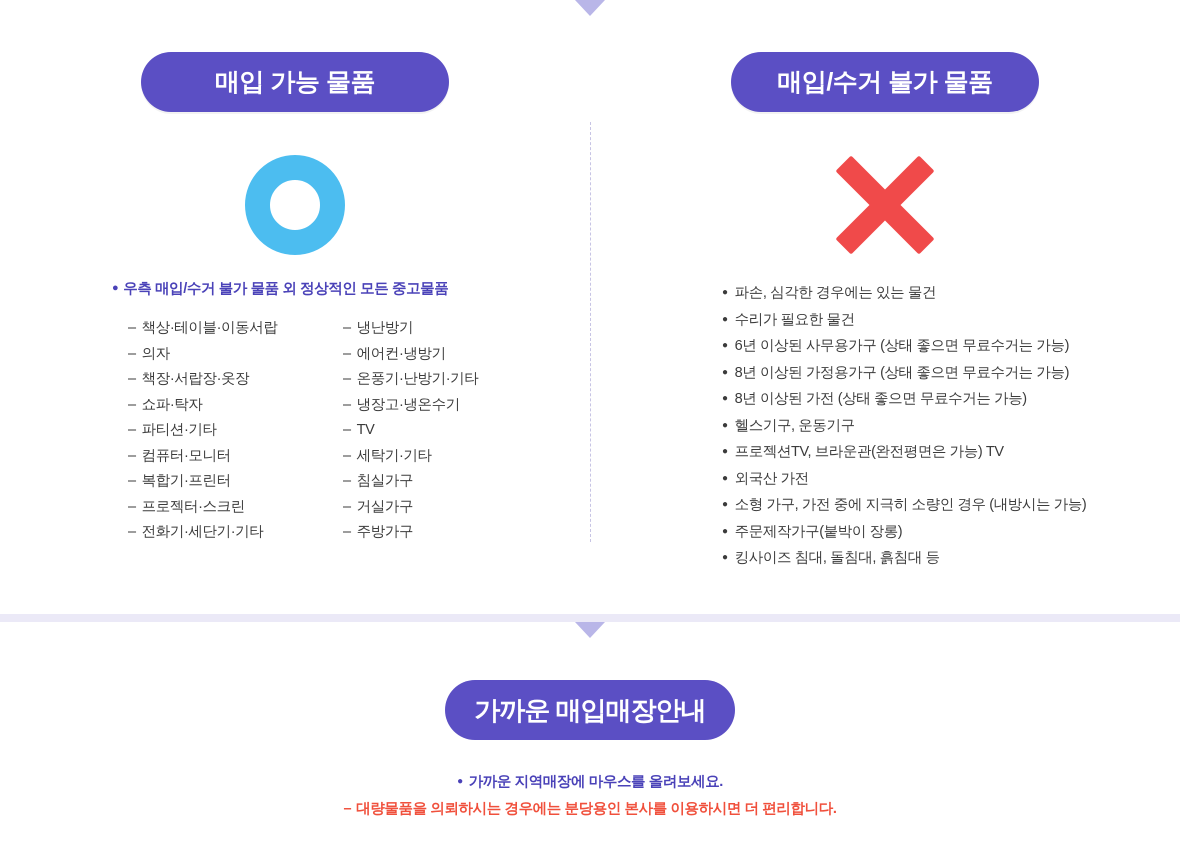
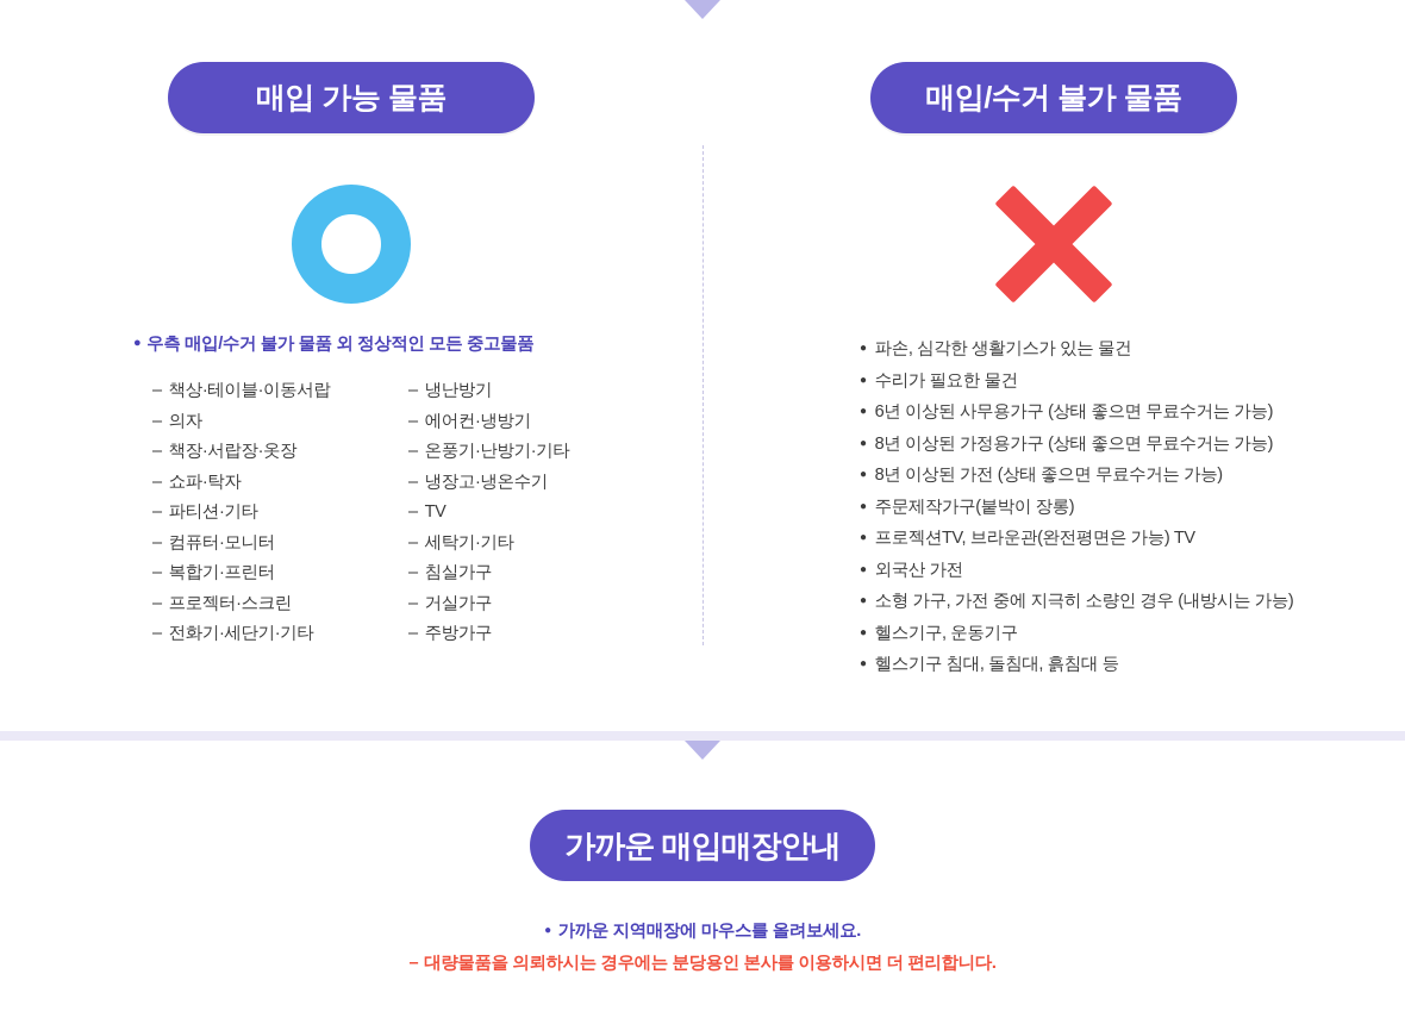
  매입 가능 물품
  ● 우측 매입/수거 불가 물품 외 정상적인 모든 중고물품
  – 책상·테이블·이동서랍
  – 의자
  – 책장·서랍장·옷장
  – 쇼파·탁자
  – 파티션·기타
  – 컴퓨터·모니터
  – 복합기·프린터
  – 프로젝터·스크린
  – 전화기·세단기·기타
  – 냉난방기
  – 에어컨·냉방기
  – 온풍기·난방기·기타
  – 냉장고·냉온수기
  – TV
  – 세탁기·기타
  – 침실가구
  – 거실가구
  – 주방가구
  매입/수거 불가 물품
- ● 파손, 심각한 경우에는 있는 물건
+ ● 파손, 심각한 생활기스가 있는 물건
  ● 수리가 필요한 물건
  ● 6년 이상된 사무용가구 (상태 좋으면 무료수거는 가능)
  ● 8년 이상된 가정용가구 (상태 좋으면 무료수거는 가능)
  ● 8년 이상된 가전 (상태 좋으면 무료수거는 가능)
- ● 헬스기구, 운동기구
+ ● 주문제작가구(붙박이 장롱)
  ● 프로젝션TV, 브라운관(완전평면은 가능) TV
  ● 외국산 가전
  ● 소형 가구, 가전 중에 지극히 소량인 경우 (내방시는 가능)
- ● 주문제작가구(붙박이 장롱)
+ ● 헬스기구, 운동기구
- ● 킹사이즈 침대, 돌침대, 흙침대 등
+ ● 헬스기구 침대, 돌침대, 흙침대 등
  가까운 매입매장안내
  ● 가까운 지역매장에 마우스를 올려보세요.
  – 대량물품을 의뢰하시는 경우에는 분당용인 본사를 이용하시면 더 편리합니다.
